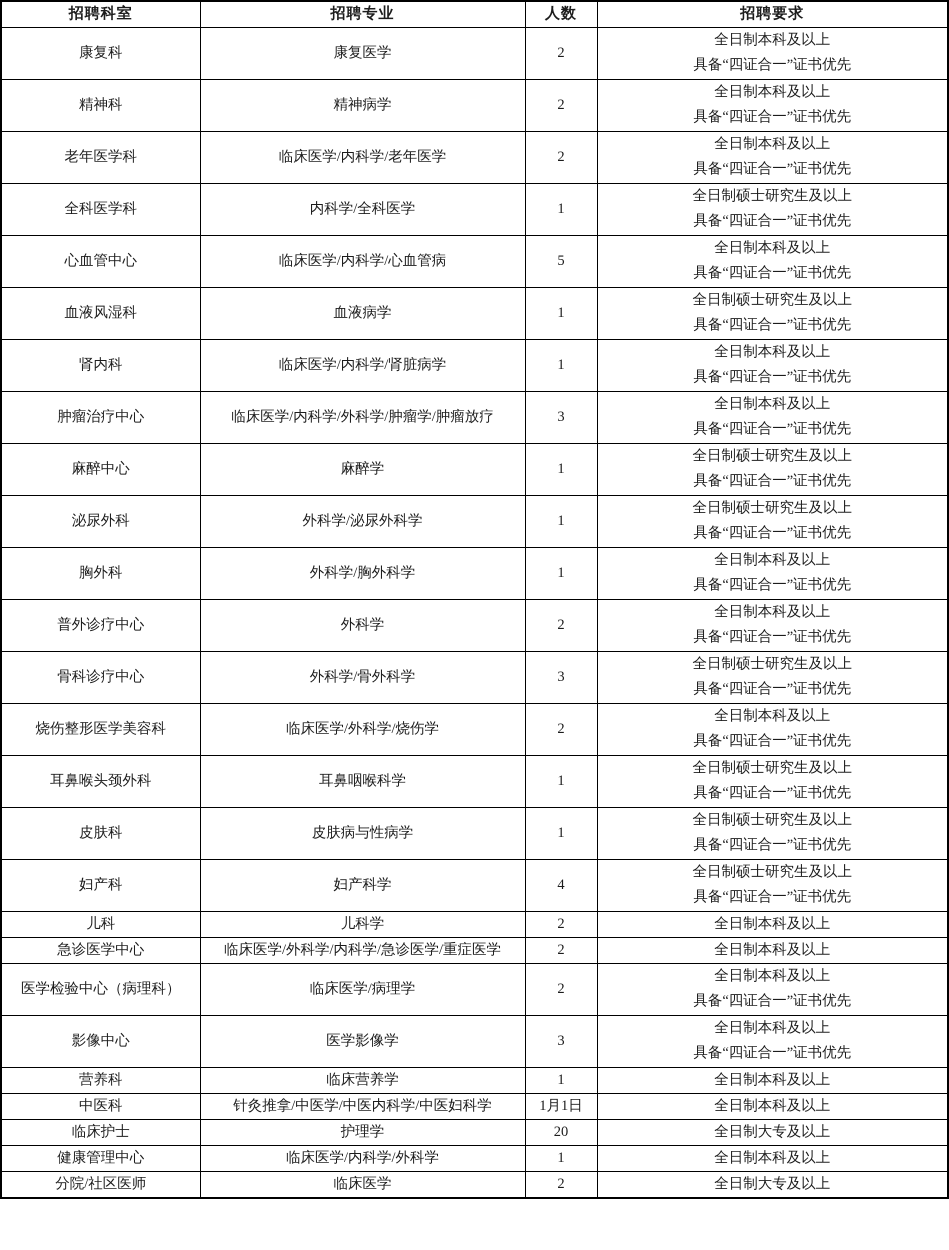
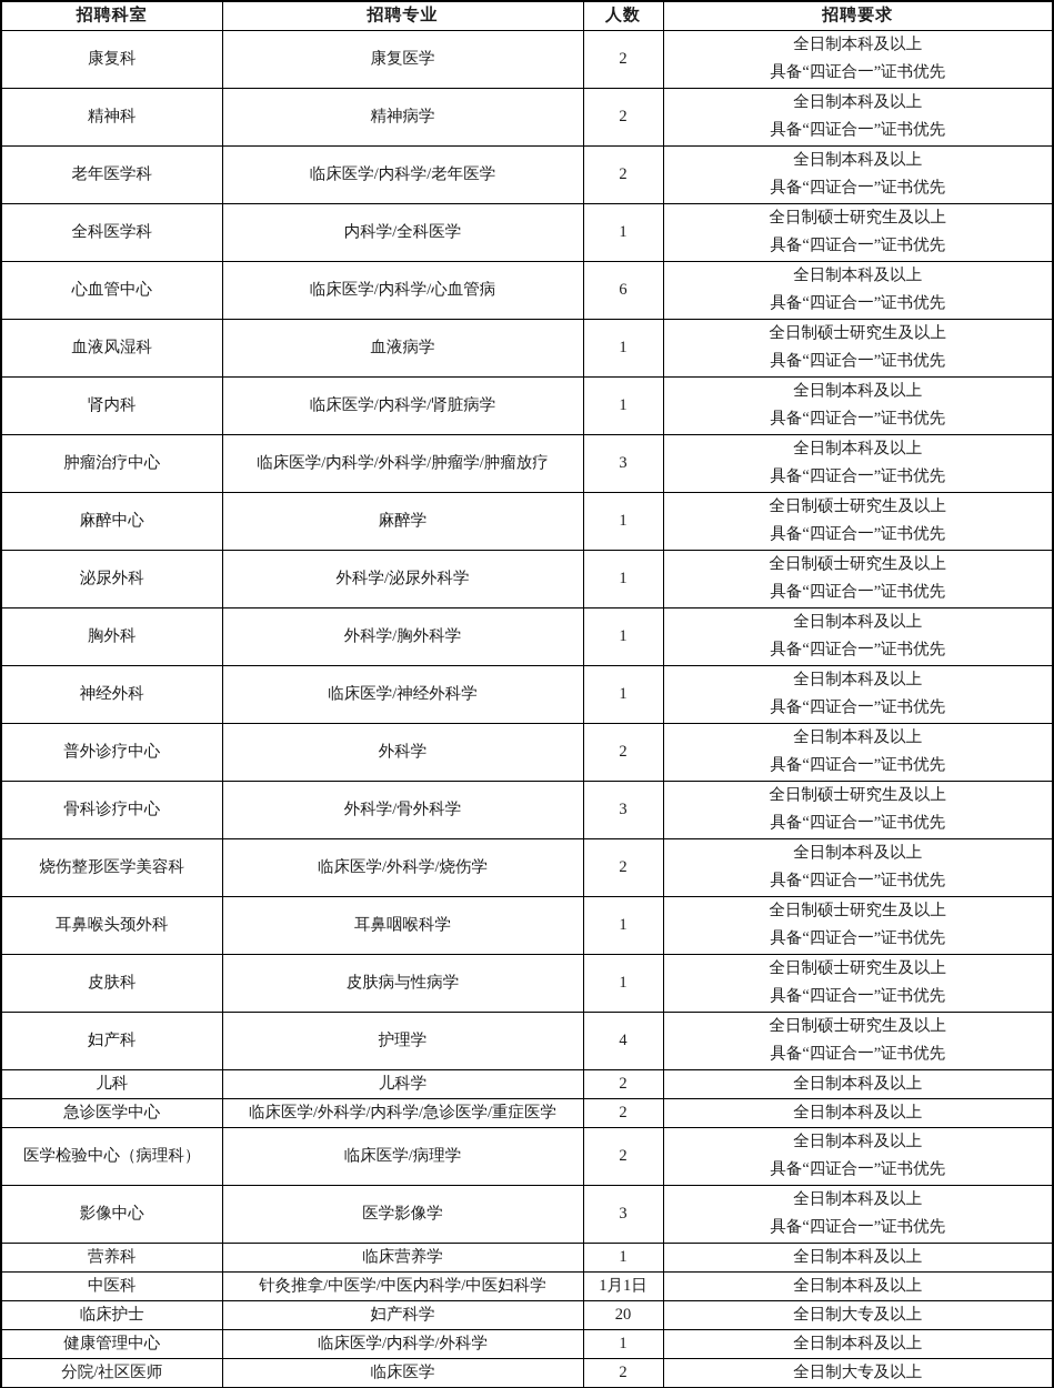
  招聘科室	招聘专业	人数	招聘要求
  康复科	康复医学	2	全日制本科及以上具备“四证合一”证书优先
  精神科	精神病学	2	全日制本科及以上具备“四证合一”证书优先
  老年医学科	临床医学/内科学/老年医学	2	全日制本科及以上具备“四证合一”证书优先
  全科医学科	内科学/全科医学	1	全日制硕士研究生及以上具备“四证合一”证书优先
- 心血管中心	临床医学/内科学/心血管病	5	全日制本科及以上具备“四证合一”证书优先
+ 心血管中心	临床医学/内科学/心血管病	6	全日制本科及以上具备“四证合一”证书优先
  血液风湿科	血液病学	1	全日制硕士研究生及以上具备“四证合一”证书优先
  肾内科	临床医学/内科学/肾脏病学	1	全日制本科及以上具备“四证合一”证书优先
  肿瘤治疗中心	临床医学/内科学/外科学/肿瘤学/肿瘤放疗	3	全日制本科及以上具备“四证合一”证书优先
  麻醉中心	麻醉学	1	全日制硕士研究生及以上具备“四证合一”证书优先
  泌尿外科	外科学/泌尿外科学	1	全日制硕士研究生及以上具备“四证合一”证书优先
  胸外科	外科学/胸外科学	1	全日制本科及以上具备“四证合一”证书优先
+ 神经外科	临床医学/神经外科学	1	全日制本科及以上具备“四证合一”证书优先
  普外诊疗中心	外科学	2	全日制本科及以上具备“四证合一”证书优先
  骨科诊疗中心	外科学/骨外科学	3	全日制硕士研究生及以上具备“四证合一”证书优先
  烧伤整形医学美容科	临床医学/外科学/烧伤学	2	全日制本科及以上具备“四证合一”证书优先
  耳鼻喉头颈外科	耳鼻咽喉科学	1	全日制硕士研究生及以上具备“四证合一”证书优先
  皮肤科	皮肤病与性病学	1	全日制硕士研究生及以上具备“四证合一”证书优先
- 妇产科	妇产科学	4	全日制硕士研究生及以上具备“四证合一”证书优先
+ 妇产科	护理学	4	全日制硕士研究生及以上具备“四证合一”证书优先
  儿科	儿科学	2	全日制本科及以上
  急诊医学中心	临床医学/外科学/内科学/急诊医学/重症医学	2	全日制本科及以上
  医学检验中心（病理科）	临床医学/病理学	2	全日制本科及以上具备“四证合一”证书优先
  影像中心	医学影像学	3	全日制本科及以上具备“四证合一”证书优先
  营养科	临床营养学	1	全日制本科及以上
  中医科	针灸推拿/中医学/中医内科学/中医妇科学	1月1日	全日制本科及以上
- 临床护士	护理学	20	全日制大专及以上
+ 临床护士	妇产科学	20	全日制大专及以上
  健康管理中心	临床医学/内科学/外科学	1	全日制本科及以上
  分院/社区医师	临床医学	2	全日制大专及以上
